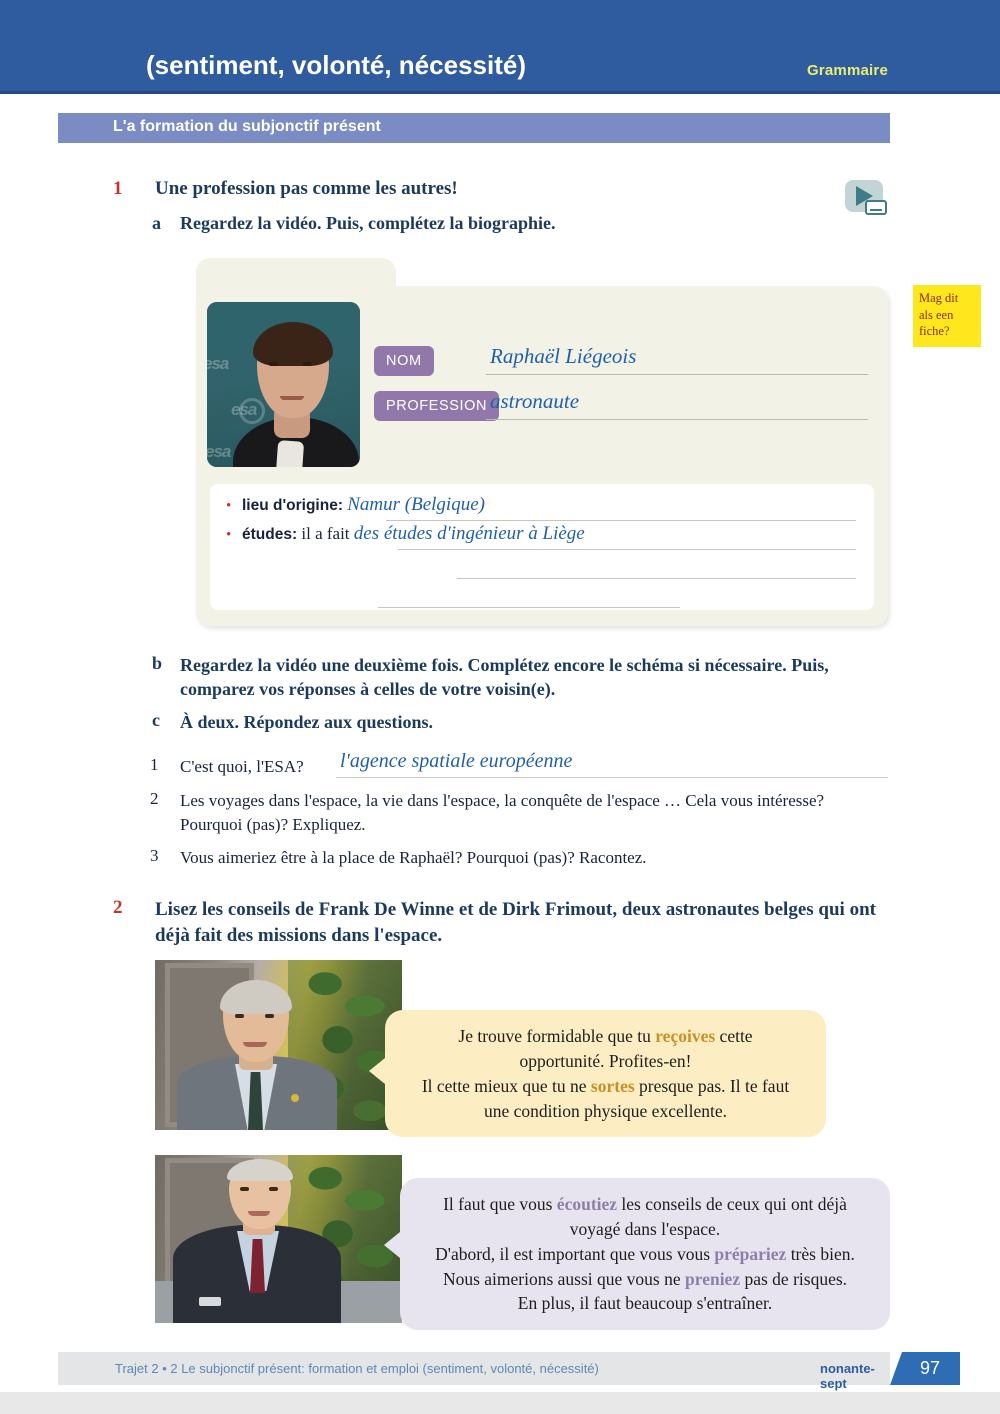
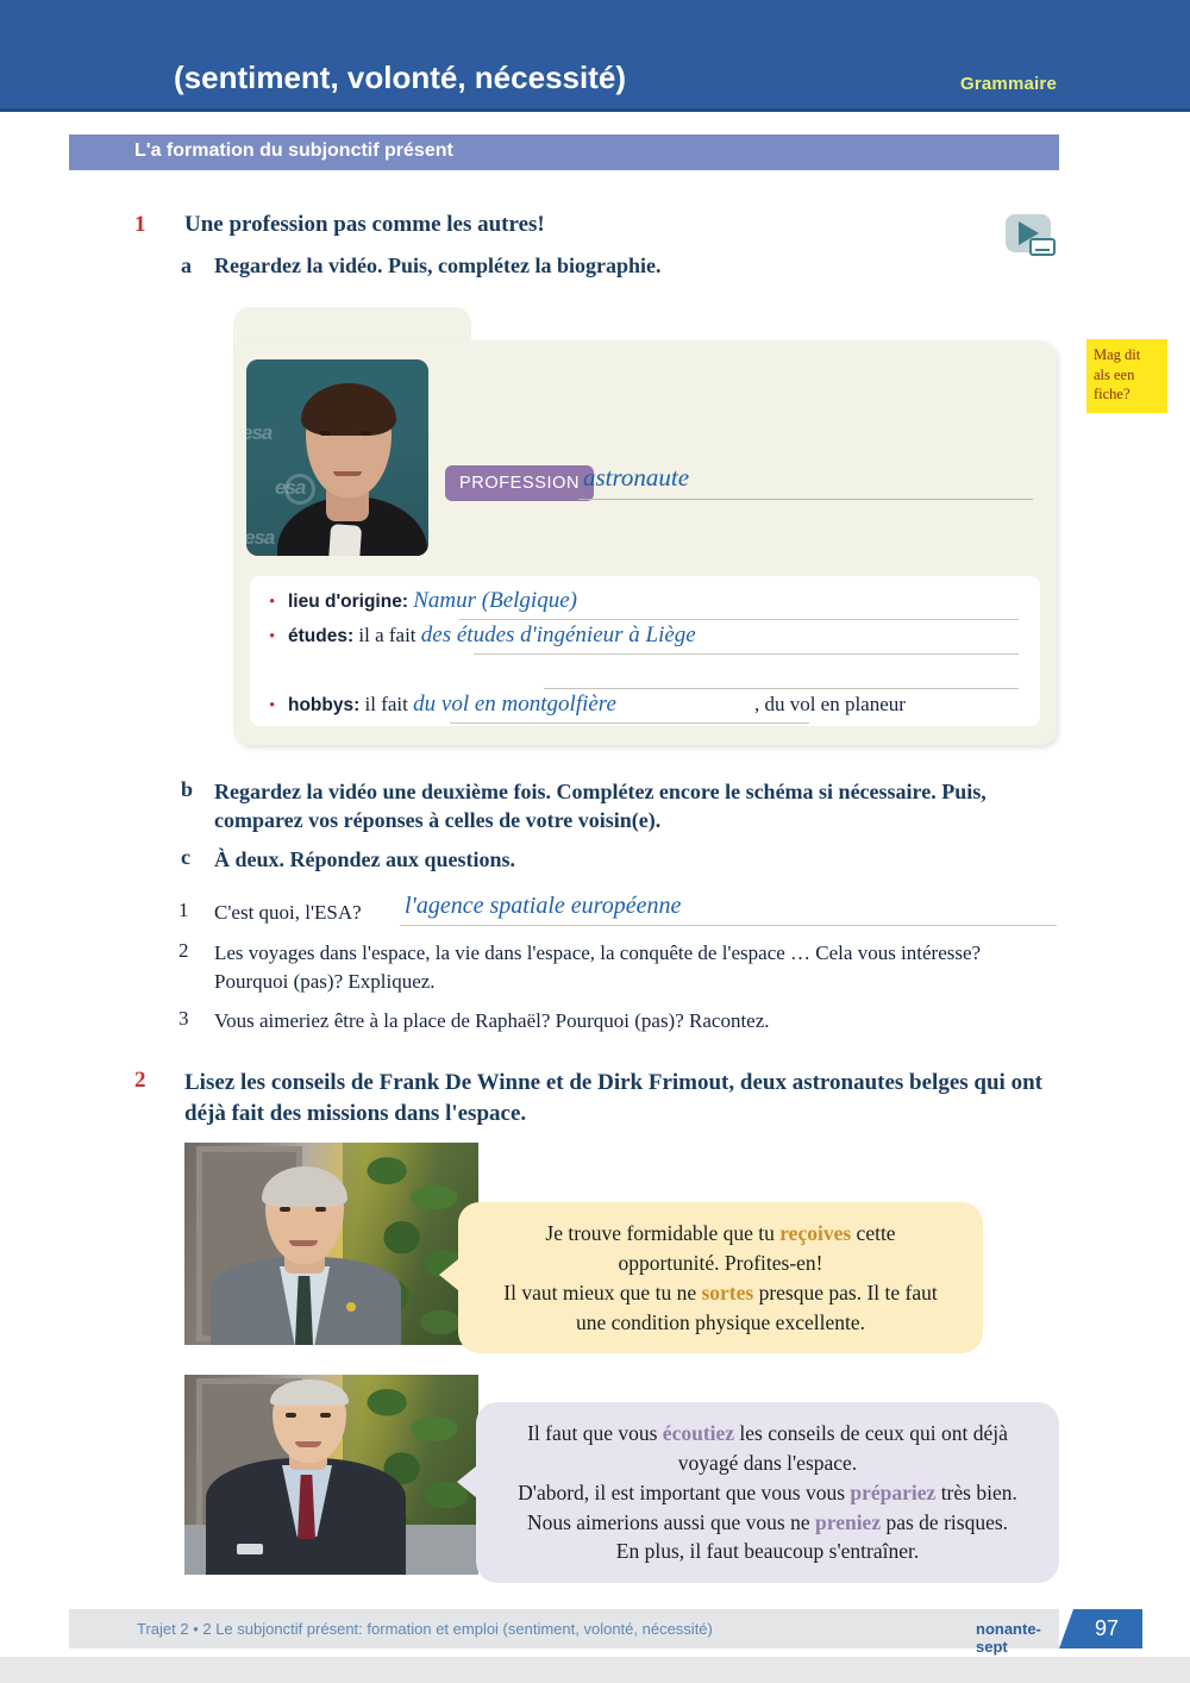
  (sentiment, volonté, nécessité)
  Grammaire
  L'a formation du subjonctif présent
  1
  Une profession pas comme les autres!
  a
  Regardez la vidéo. Puis, complétez la biographie.
  Mag dit als een fiche?
  esa
  esa
  esa
- NOM
- Raphaël Liégeois
  PROFESSION
  astronaute
  • lieu d'origine: Namur (Belgique)
  • études: il a fait des études d'ingénieur à Liège
+ • hobbys: il fait du vol en montgolfière , du vol en planeur
  b
  Regardez la vidéo une deuxième fois. Complétez encore le schéma si nécessaire. Puis, comparez vos réponses à celles de votre voisin(e).
  c
  À deux. Répondez aux questions.
  1
  C'est quoi, l'ESA?
  l'agence spatiale européenne
  2
  Les voyages dans l'espace, la vie dans l'espace, la conquête de l'espace … Cela vous intéresse? Pourquoi (pas)? Expliquez.
  3
  Vous aimeriez être à la place de Raphaël? Pourquoi (pas)? Racontez.
  2
  Lisez les conseils de Frank De Winne et de Dirk Frimout, deux astronautes belges qui ont déjà fait des missions dans l'espace.
  Je trouve formidable que tu reçoives cette
  opportunité. Profites-en!
- Il cette mieux que tu ne sortes presque pas. Il te faut
+ Il vaut mieux que tu ne sortes presque pas. Il te faut
  une condition physique excellente.
  Il faut que vous écoutiez les conseils de ceux qui ont déjà
  voyagé dans l'espace.
  D'abord, il est important que vous vous prépariez très bien.
  Nous aimerions aussi que vous ne preniez pas de risques.
  En plus, il faut beaucoup s'entraîner.
  Trajet 2 • 2 Le subjonctif présent: formation et emploi (sentiment, volonté, nécessité)
  nonante-sept
  97
